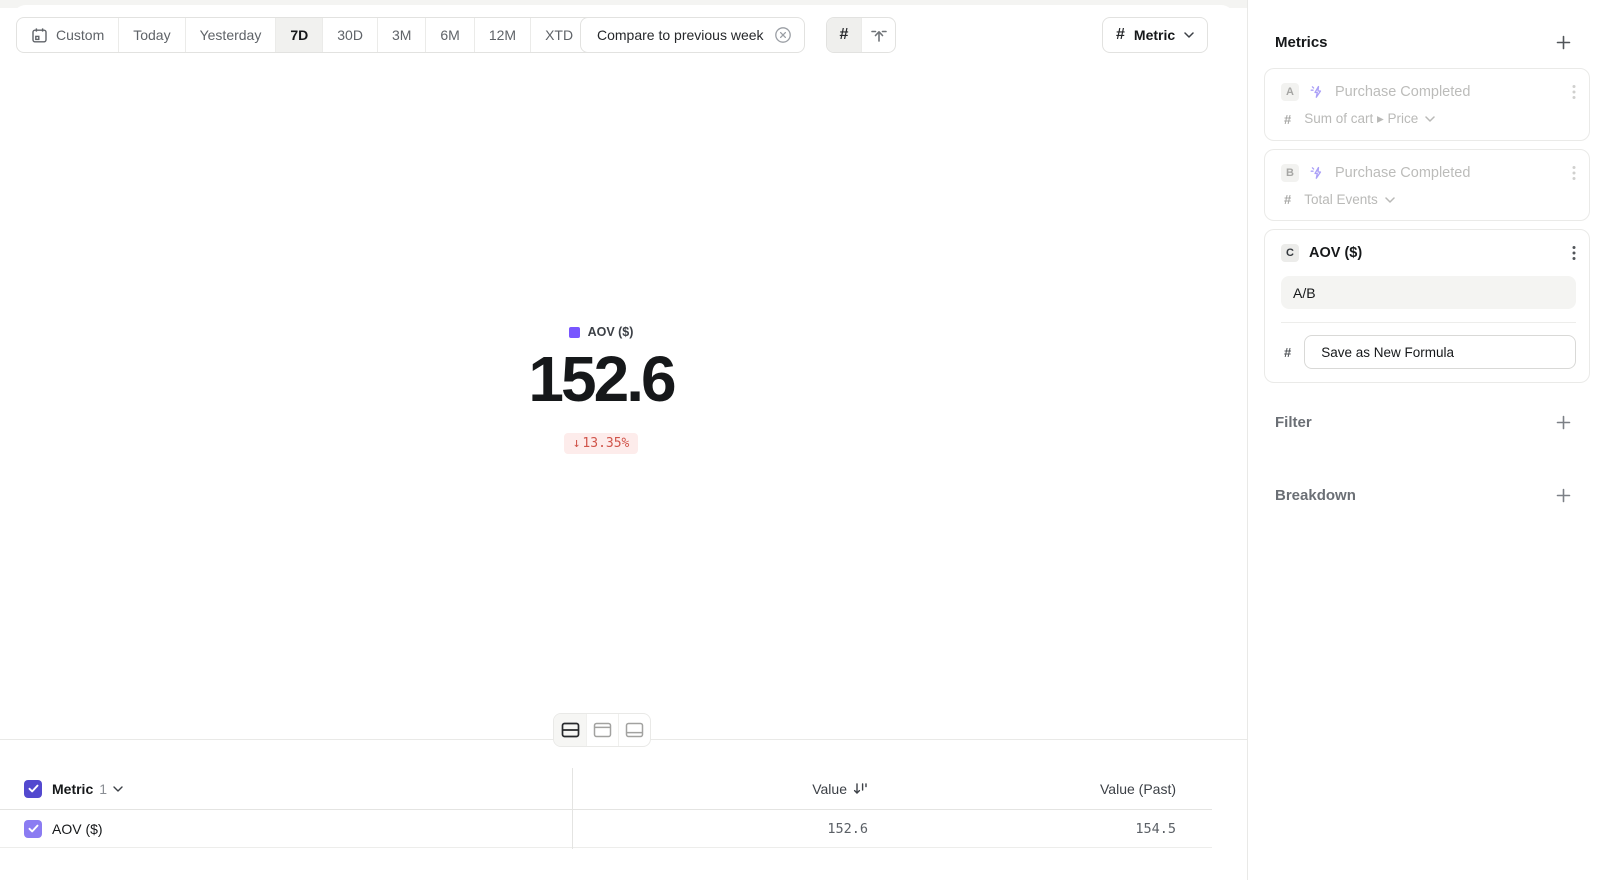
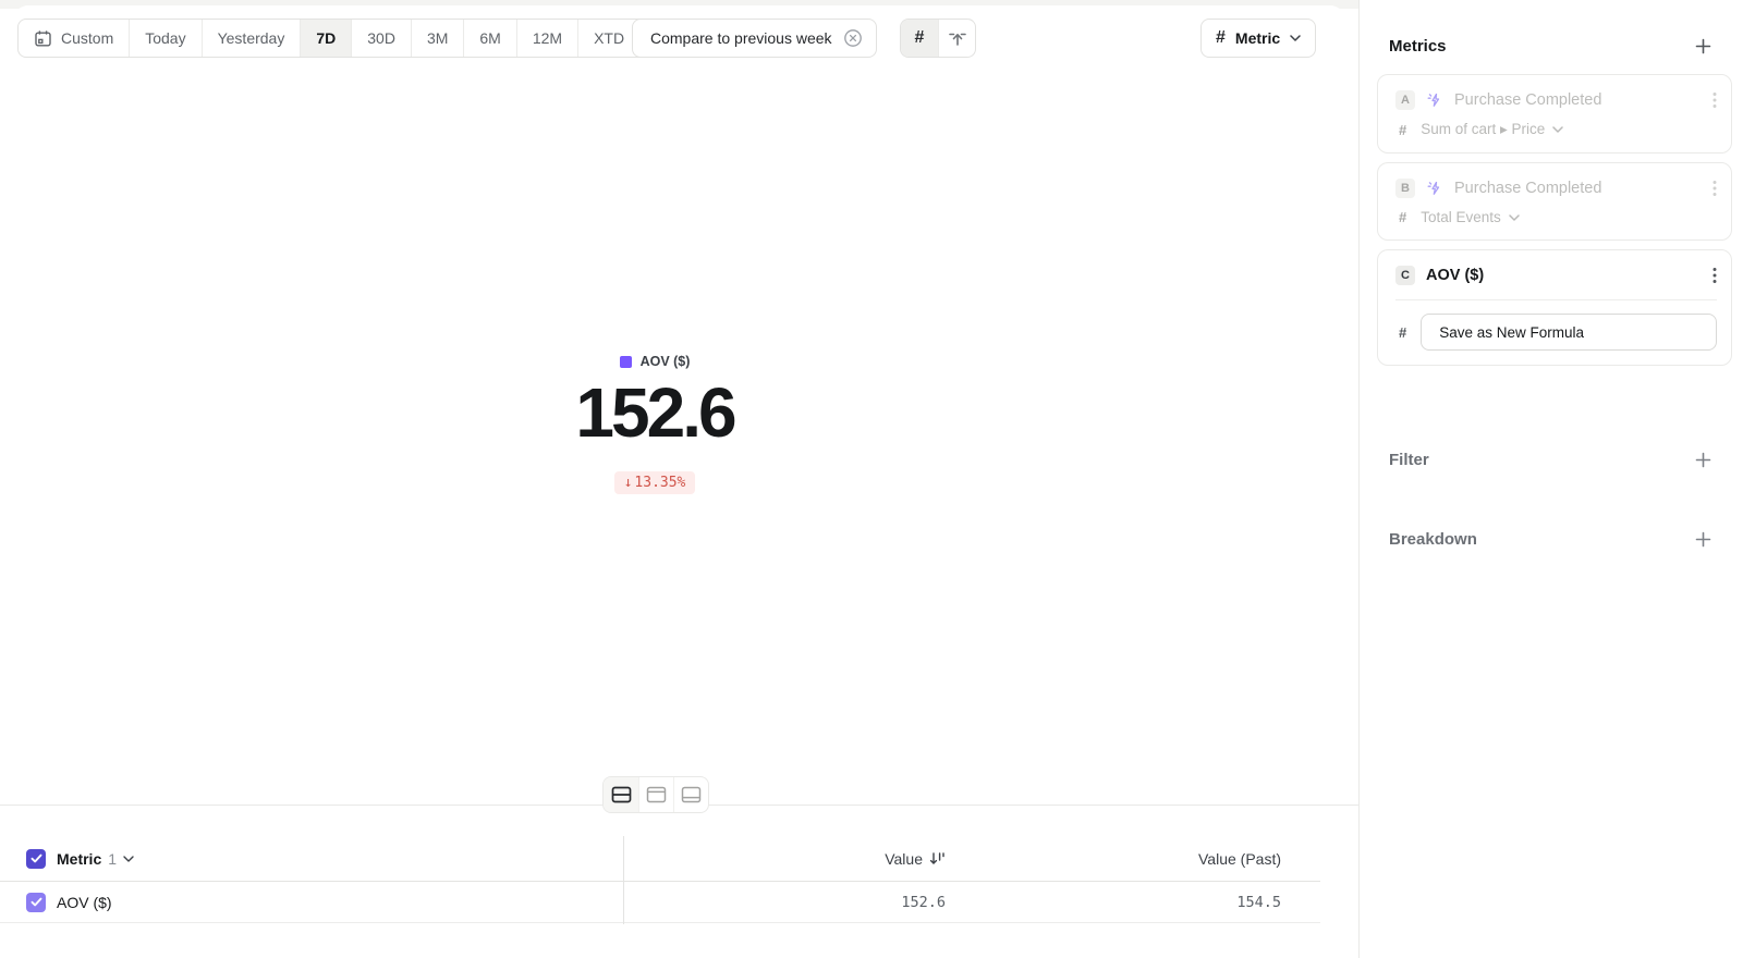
  Custom
  Today
  Yesterday
  7D
  30D
  3M
  6M
  12M
  XTD
  Compare to previous week
  #
  #
  Metric
  AOV ($)
  152.6
  ↓
  13.35%
  Metric
  1
  Value
  Value (Past)
  AOV ($)
  152.6
  154.5
  Metrics
  A
  Purchase Completed
  #
  Sum of cart ▸ Price
  B
  Purchase Completed
  #
  Total Events
  C
  AOV ($)
- A/B
  #
  Save as New Formula
  Filter
  Breakdown
